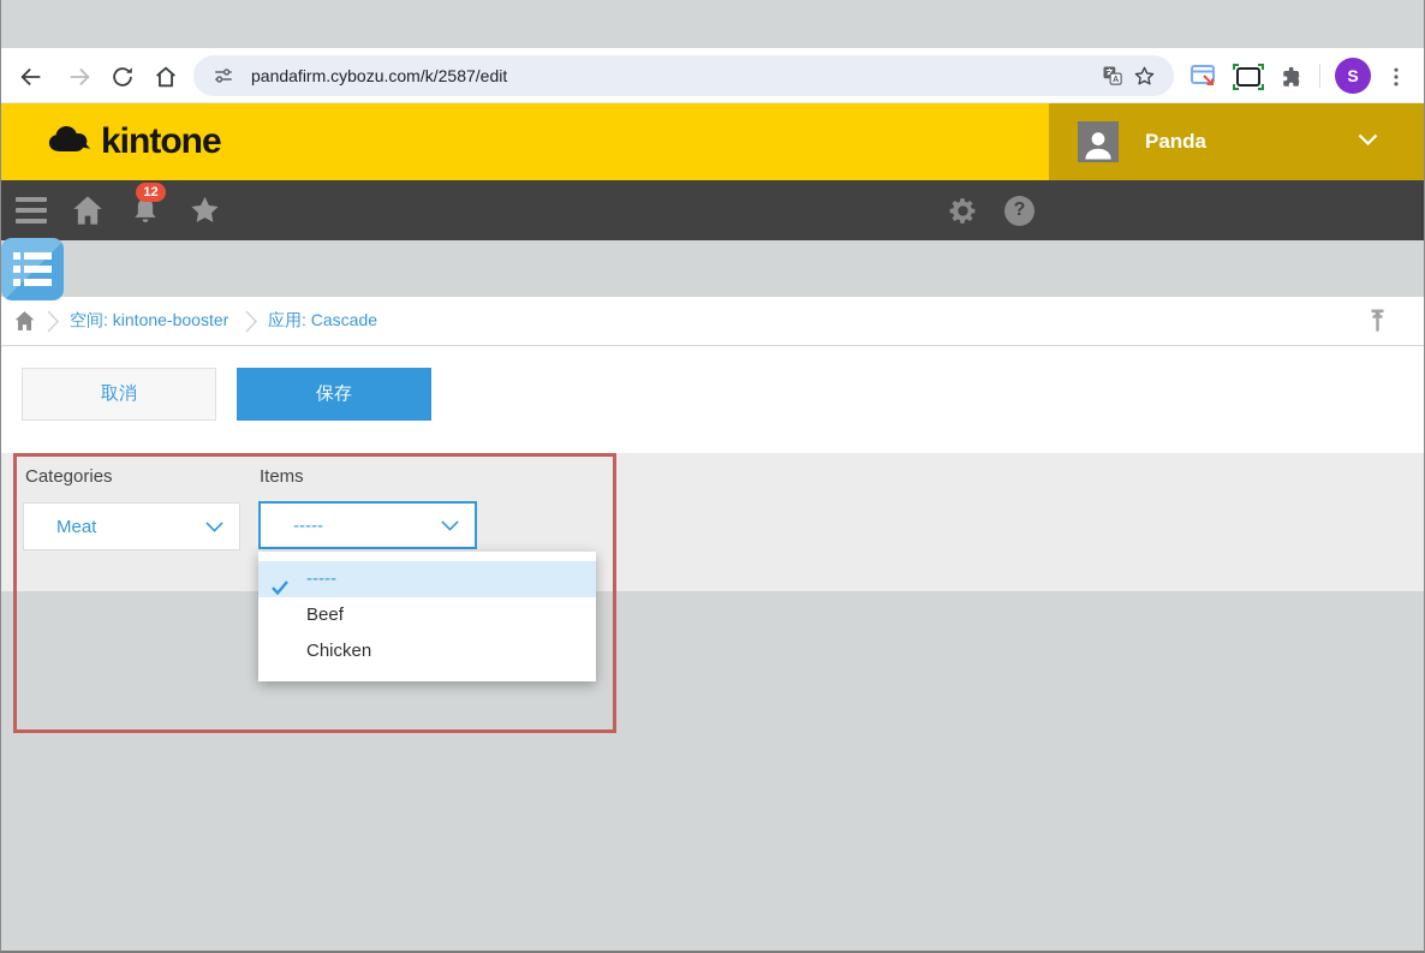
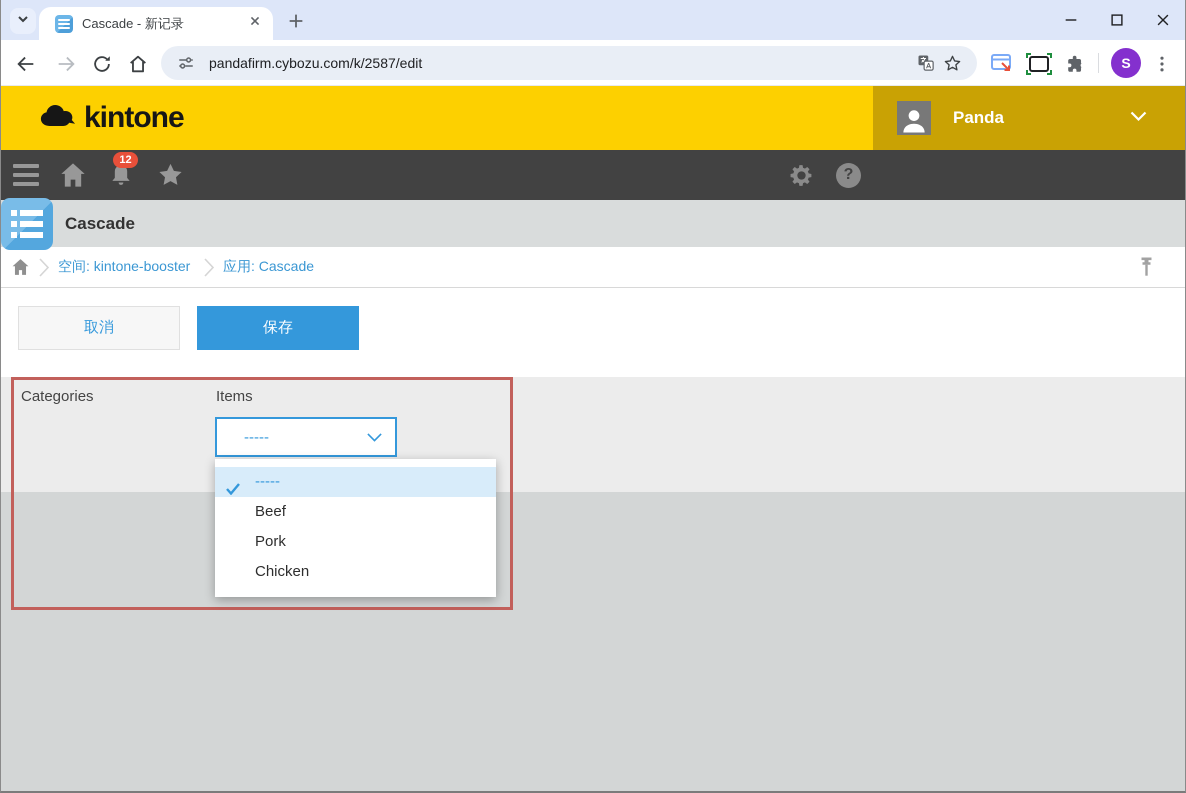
+ Cascade - 新记录
  pandafirm.cybozu.com/k/2587/edit
  S
  kintone
  Panda
  12
  ?
+ Cascade
  空间: kintone-booster
  应用: Cascade
  取消
  保存
  Categories
  Items
- Meat
  -----
  -----
  Beef
+ Pork
  Chicken
